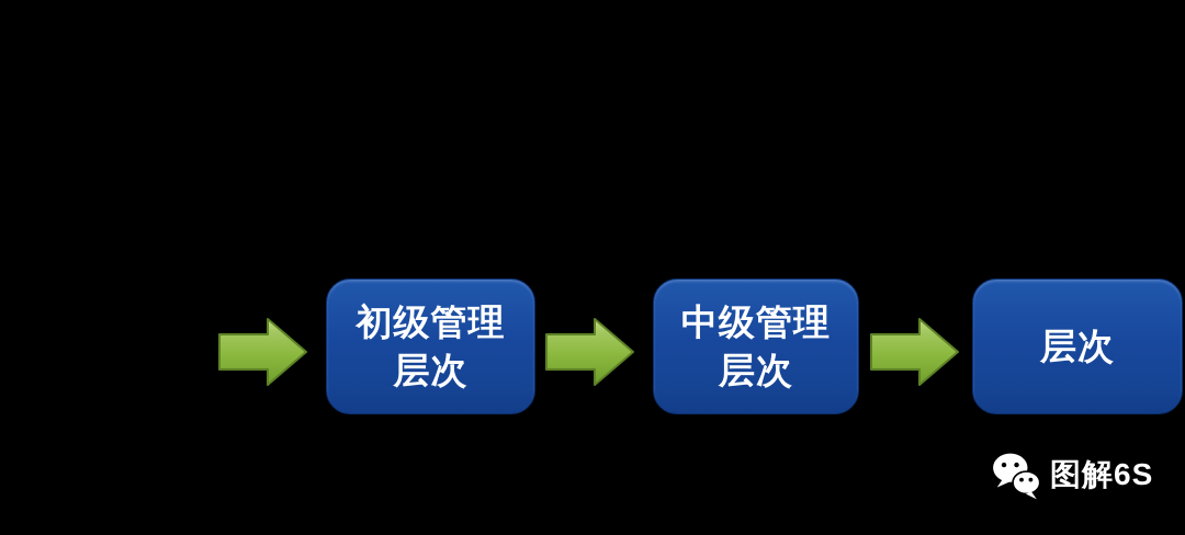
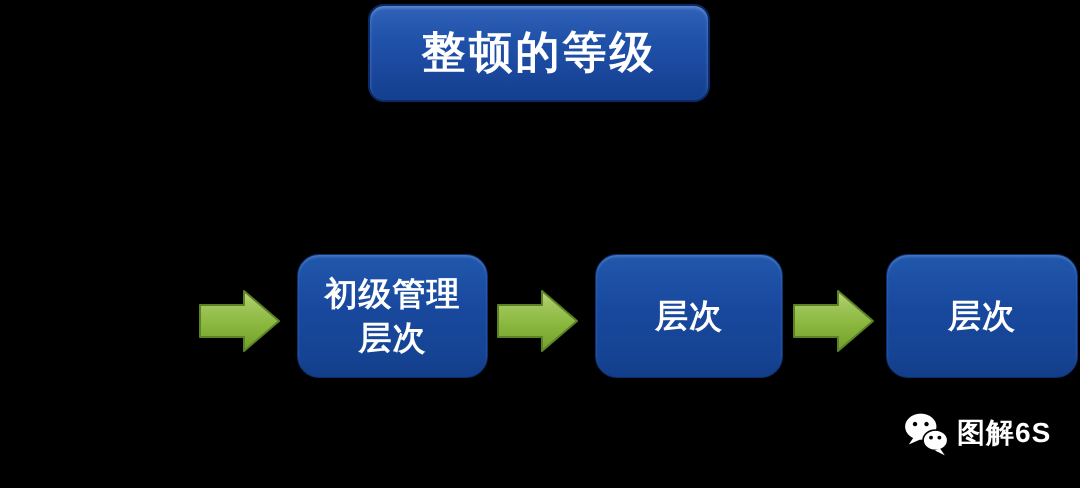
+ 整顿的等级
  初级管理
  层次
- 中级管理
  层次
  层次
  图解6S
